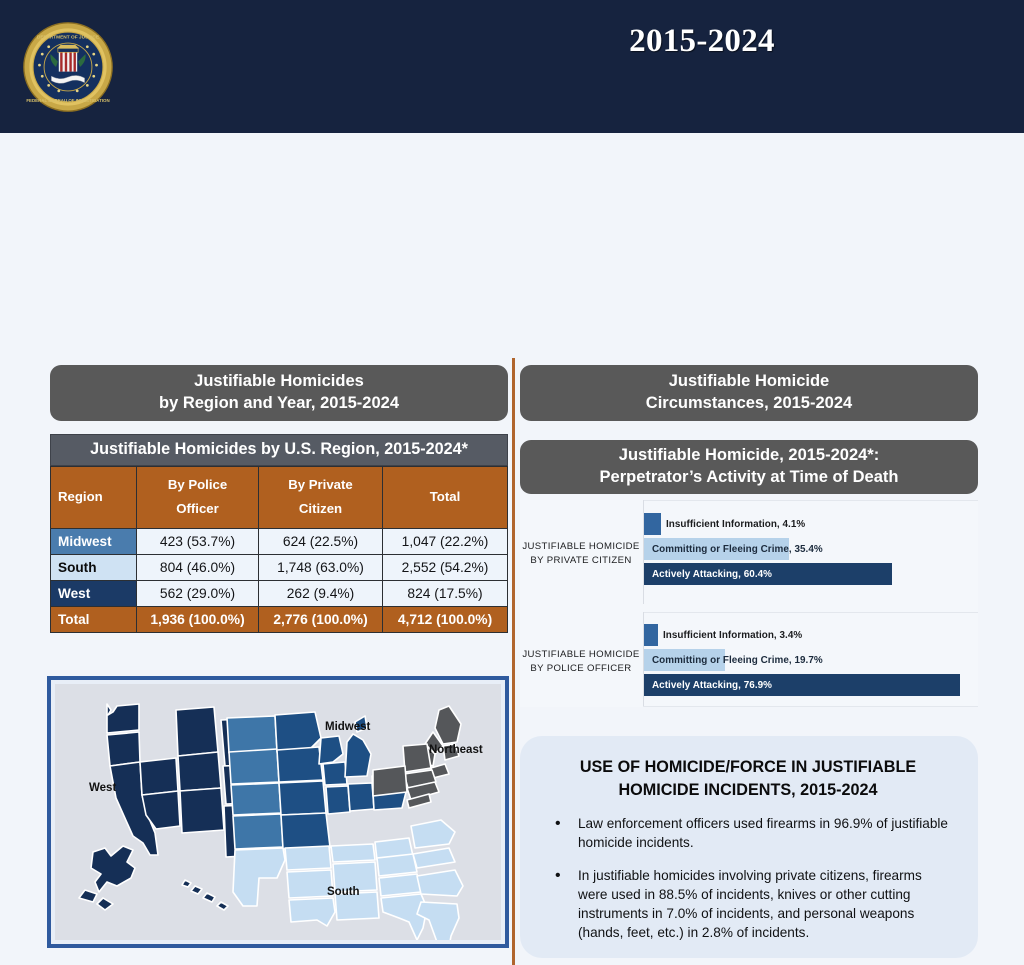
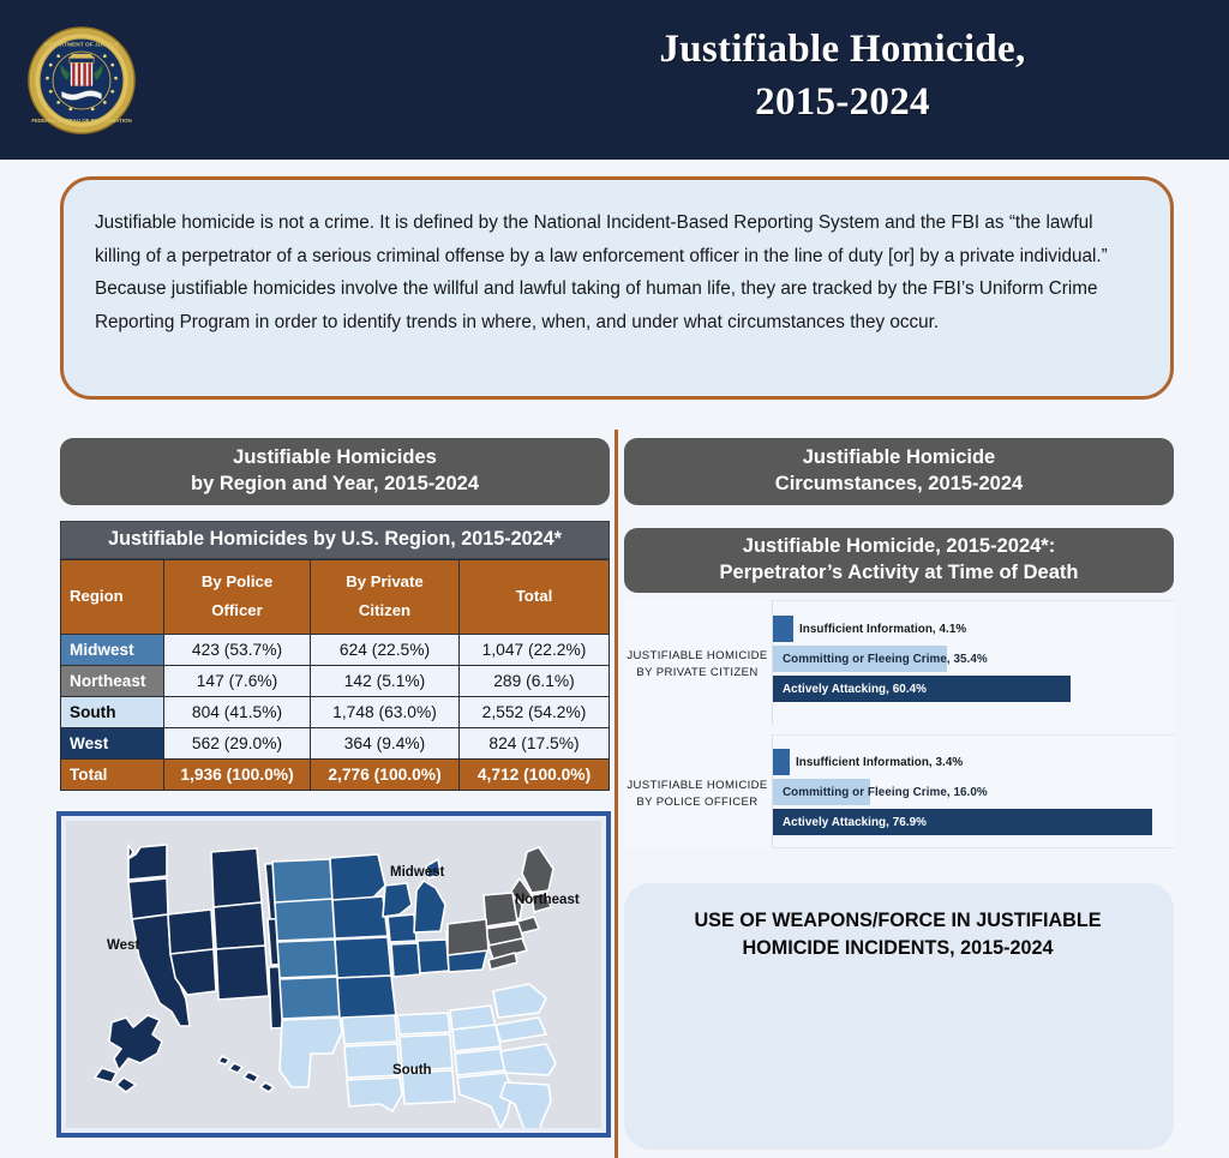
+ Justifiable Homicide,
  2015-2024
+ Justifiable homicide is not a crime. It is defined by the National Incident-Based Reporting System and the FBI as “the lawful killing of a perpetrator of a serious criminal offense by a law enforcement officer in the line of duty [or] by a private individual.” Because justifiable homicides involve the willful and lawful taking of human life, they are tracked by the FBI’s Uniform Crime Reporting Program in order to identify trends in where, when, and under what circumstances they occur.
  Justifiable Homicides
  by Region and Year, 2015-2024
  Justifiable Homicide
  Circumstances, 2015-2024
  Justifiable Homicide, 2015-2024*:
  Perpetrator’s Activity at Time of Death
  Justifiable Homicides by U.S. Region, 2015-2024*
  Region	By Police Officer	By Private Citizen	Total
  Midwest	423 (53.7%)	624 (22.5%)	1,047 (22.2%)
+ Northeast	147 (7.6%)	142 (5.1%)	289 (6.1%)
- South	804 (46.0%)	1,748 (63.0%)	2,552 (54.2%)
+ South	804 (41.5%)	1,748 (63.0%)	2,552 (54.2%)
- West	562 (29.0%)	262 (9.4%)	824 (17.5%)
+ West	562 (29.0%)	364 (9.4%)	824 (17.5%)
  Total	1,936 (100.0%)	2,776 (100.0%)	4,712 (100.0%)
  West
  Midwest
  Northeast
  South
  JUSTIFIABLE HOMICIDE
  BY PRIVATE CITIZEN
  Insufficient Information, 4.1%
  Committing or Fleeing Crime, 35.4%
  Actively Attacking, 60.4%
  JUSTIFIABLE HOMICIDE
  BY POLICE OFFICER
  Insufficient Information, 3.4%
- Committing or Fleeing Crime, 19.7%
+ Committing or Fleeing Crime, 16.0%
  Actively Attacking, 76.9%
- USE OF HOMICIDE/FORCE IN JUSTIFIABLE
+ USE OF WEAPONS/FORCE IN JUSTIFIABLE
  HOMICIDE INCIDENTS, 2015-2024
- Law enforcement officers used firearms in 96.9% of justifiable homicide incidents.
- In justifiable homicides involving private citizens, firearms were used in 88.5% of incidents, knives or other cutting instruments in 7.0% of incidents, and personal weapons (hands, feet, etc.) in 2.8% of incidents.
